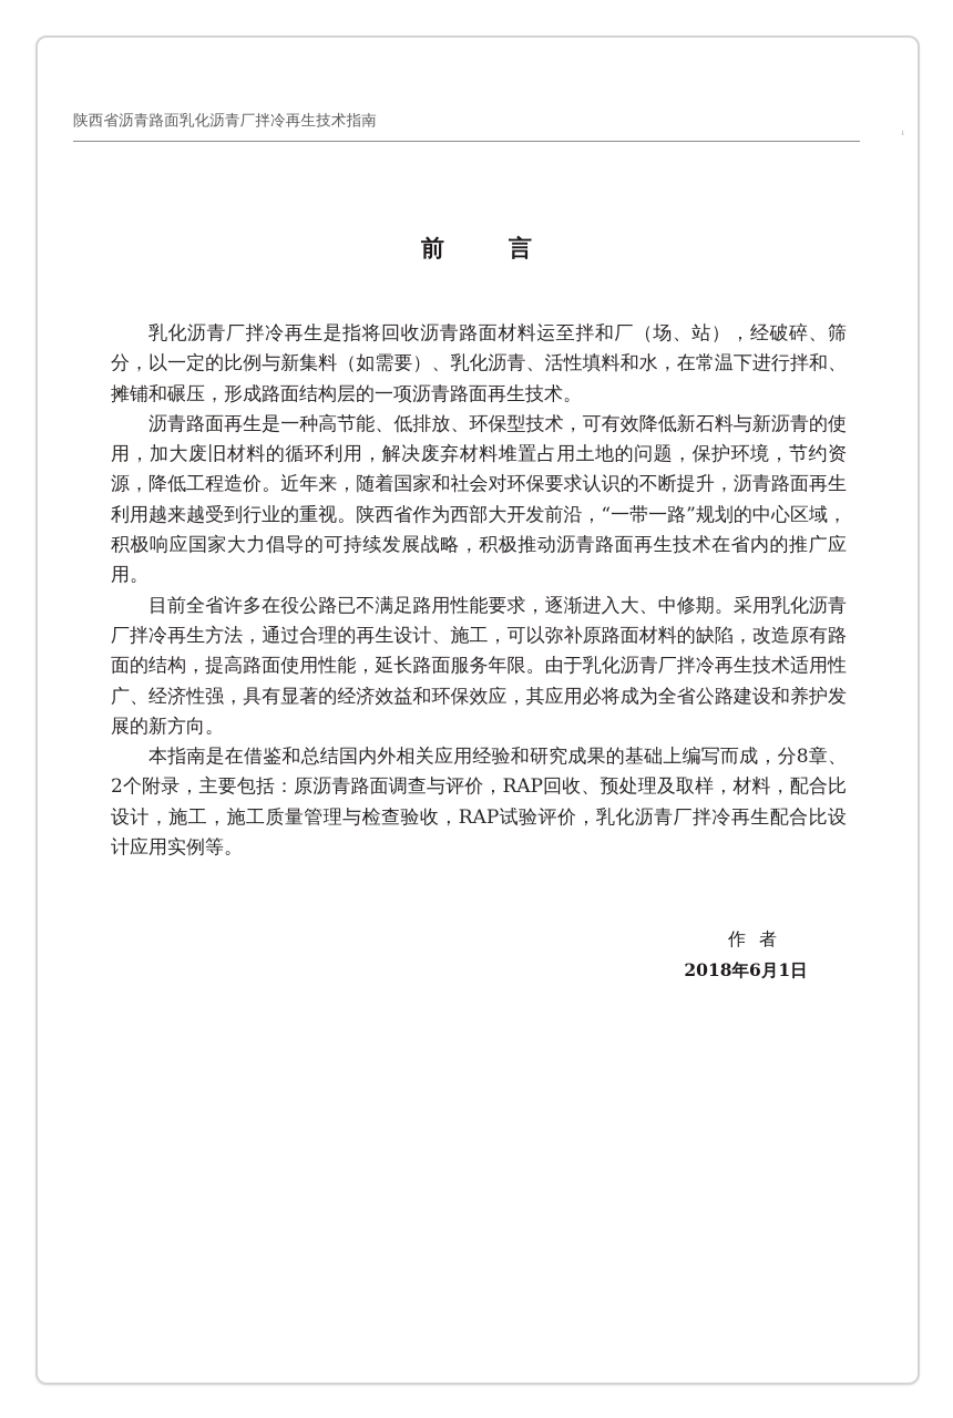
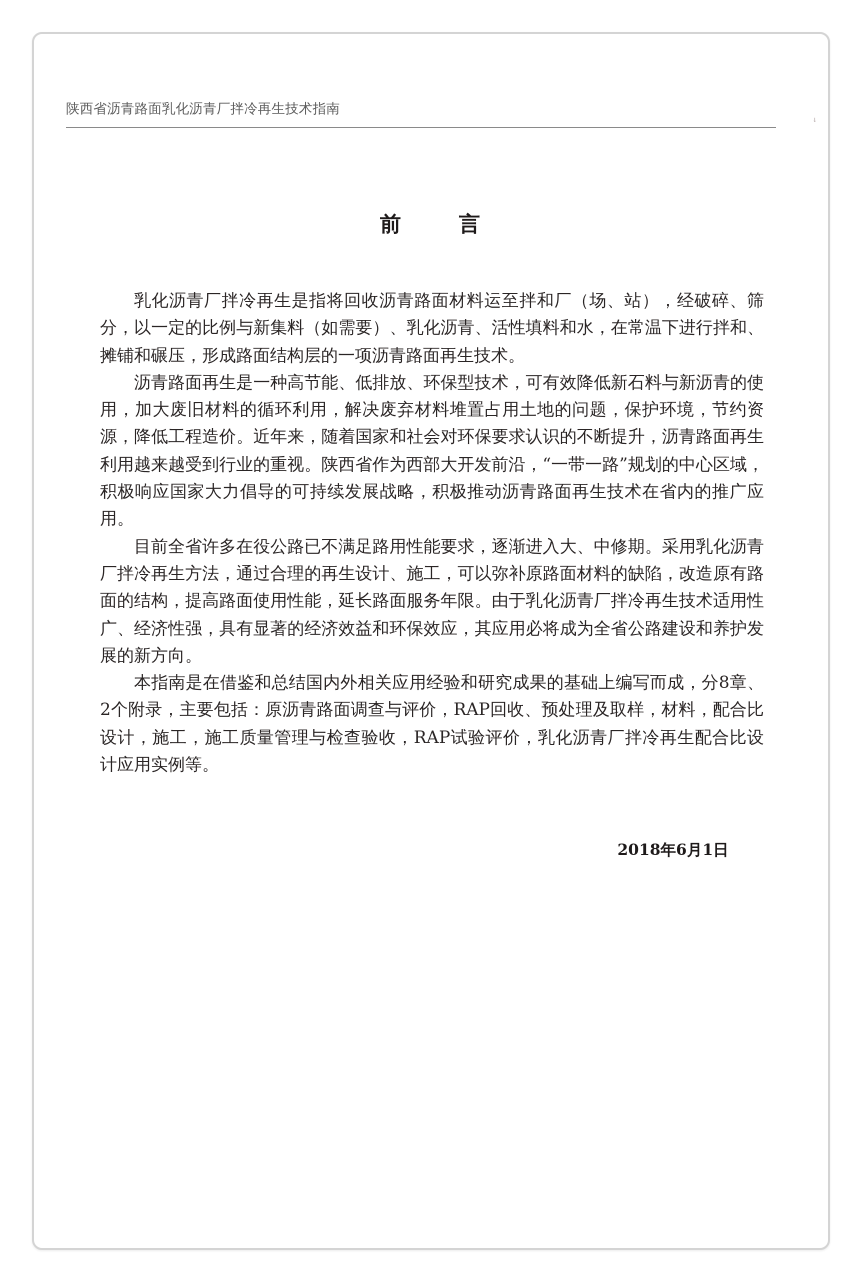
  陕西省沥青路面乳化沥青厂拌冷再生技术指南
  ꜜ
  前 言
  乳化沥青厂拌冷再生是指将回收沥青路面材料运至拌和厂（场、站），经破碎、筛分，以一定的比例与新集料（如需要）、乳化沥青、活性填料和水，在常温下进行拌和、摊铺和碾压，形成路面结构层的一项沥青路面再生技术。
  沥青路面再生是一种高节能、低排放、环保型技术，可有效降低新石料与新沥青的使用，加大废旧材料的循环利用，解决废弃材料堆置占用土地的问题，保护环境，节约资源，降低工程造价。近年来，随着国家和社会对环保要求认识的不断提升，沥青路面再生利用越来越受到行业的重视。陕西省作为西部大开发前沿，“一带一路”规划的中心区域，积极响应国家大力倡导的可持续发展战略，积极推动沥青路面再生技术在省内的推广应用。
  目前全省许多在役公路已不满足路用性能要求，逐渐进入大、中修期。采用乳化沥青厂拌冷再生方法，通过合理的再生设计、施工，可以弥补原路面材料的缺陷，改造原有路面的结构，提高路面使用性能，延长路面服务年限。由于乳化沥青厂拌冷再生技术适用性广、经济性强，具有显著的经济效益和环保效应，其应用必将成为全省公路建设和养护发展的新方向。
  本指南是在借鉴和总结国内外相关应用经验和研究成果的基础上编写而成，分8章、2个附录，主要包括：原沥青路面调查与评价，RAP回收、预处理及取样，材料，配合比设计，施工，施工质量管理与检查验收，RAP试验评价，乳化沥青厂拌冷再生配合比设计应用实例等。
- 作者
  2018年6月1日
